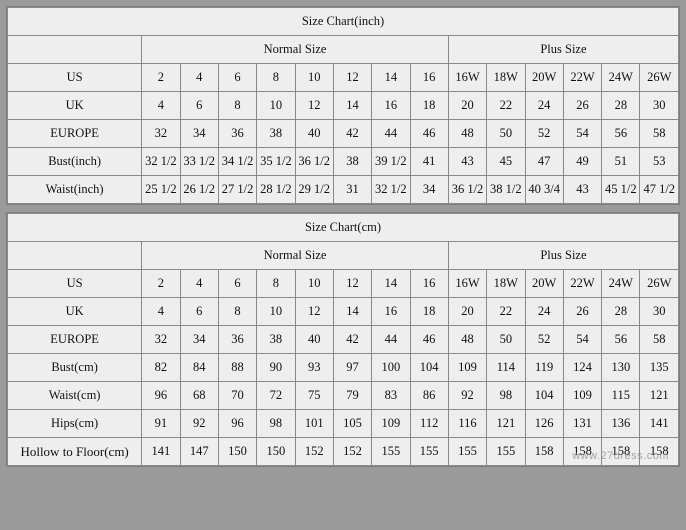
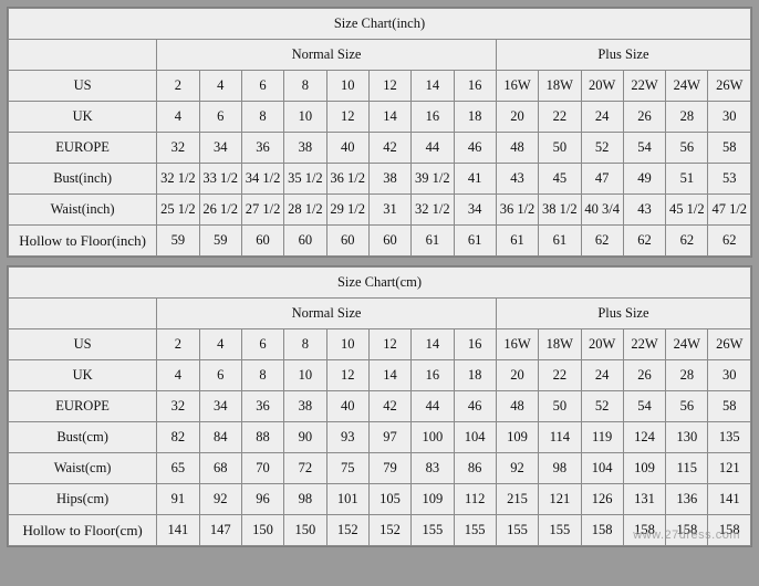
  Size Chart(inch)
  	Normal Size	Plus Size
  US	2	4	6	8	10	12	14	16	16W	18W	20W	22W	24W	26W
  UK	4	6	8	10	12	14	16	18	20	22	24	26	28	30
  EUROPE	32	34	36	38	40	42	44	46	48	50	52	54	56	58
  Bust(inch)	32 1/2	33 1/2	34 1/2	35 1/2	36 1/2	38	39 1/2	41	43	45	47	49	51	53
  Waist(inch)	25 1/2	26 1/2	27 1/2	28 1/2	29 1/2	31	32 1/2	34	36 1/2	38 1/2	40 3/4	43	45 1/2	47 1/2
+ Hollow to Floor(inch)	59	59	60	60	60	60	61	61	61	61	62	62	62	62
  Size Chart(cm)
  	Normal Size	Plus Size
  US	2	4	6	8	10	12	14	16	16W	18W	20W	22W	24W	26W
  UK	4	6	8	10	12	14	16	18	20	22	24	26	28	30
  EUROPE	32	34	36	38	40	42	44	46	48	50	52	54	56	58
  Bust(cm)	82	84	88	90	93	97	100	104	109	114	119	124	130	135
- Waist(cm)	96	68	70	72	75	79	83	86	92	98	104	109	115	121
+ Waist(cm)	65	68	70	72	75	79	83	86	92	98	104	109	115	121
- Hips(cm)	91	92	96	98	101	105	109	112	116	121	126	131	136	141
+ Hips(cm)	91	92	96	98	101	105	109	112	215	121	126	131	136	141
  Hollow to Floor(cm)	141	147	150	150	152	152	155	155	155	155	158	158	158	158
  www.27dress.com
